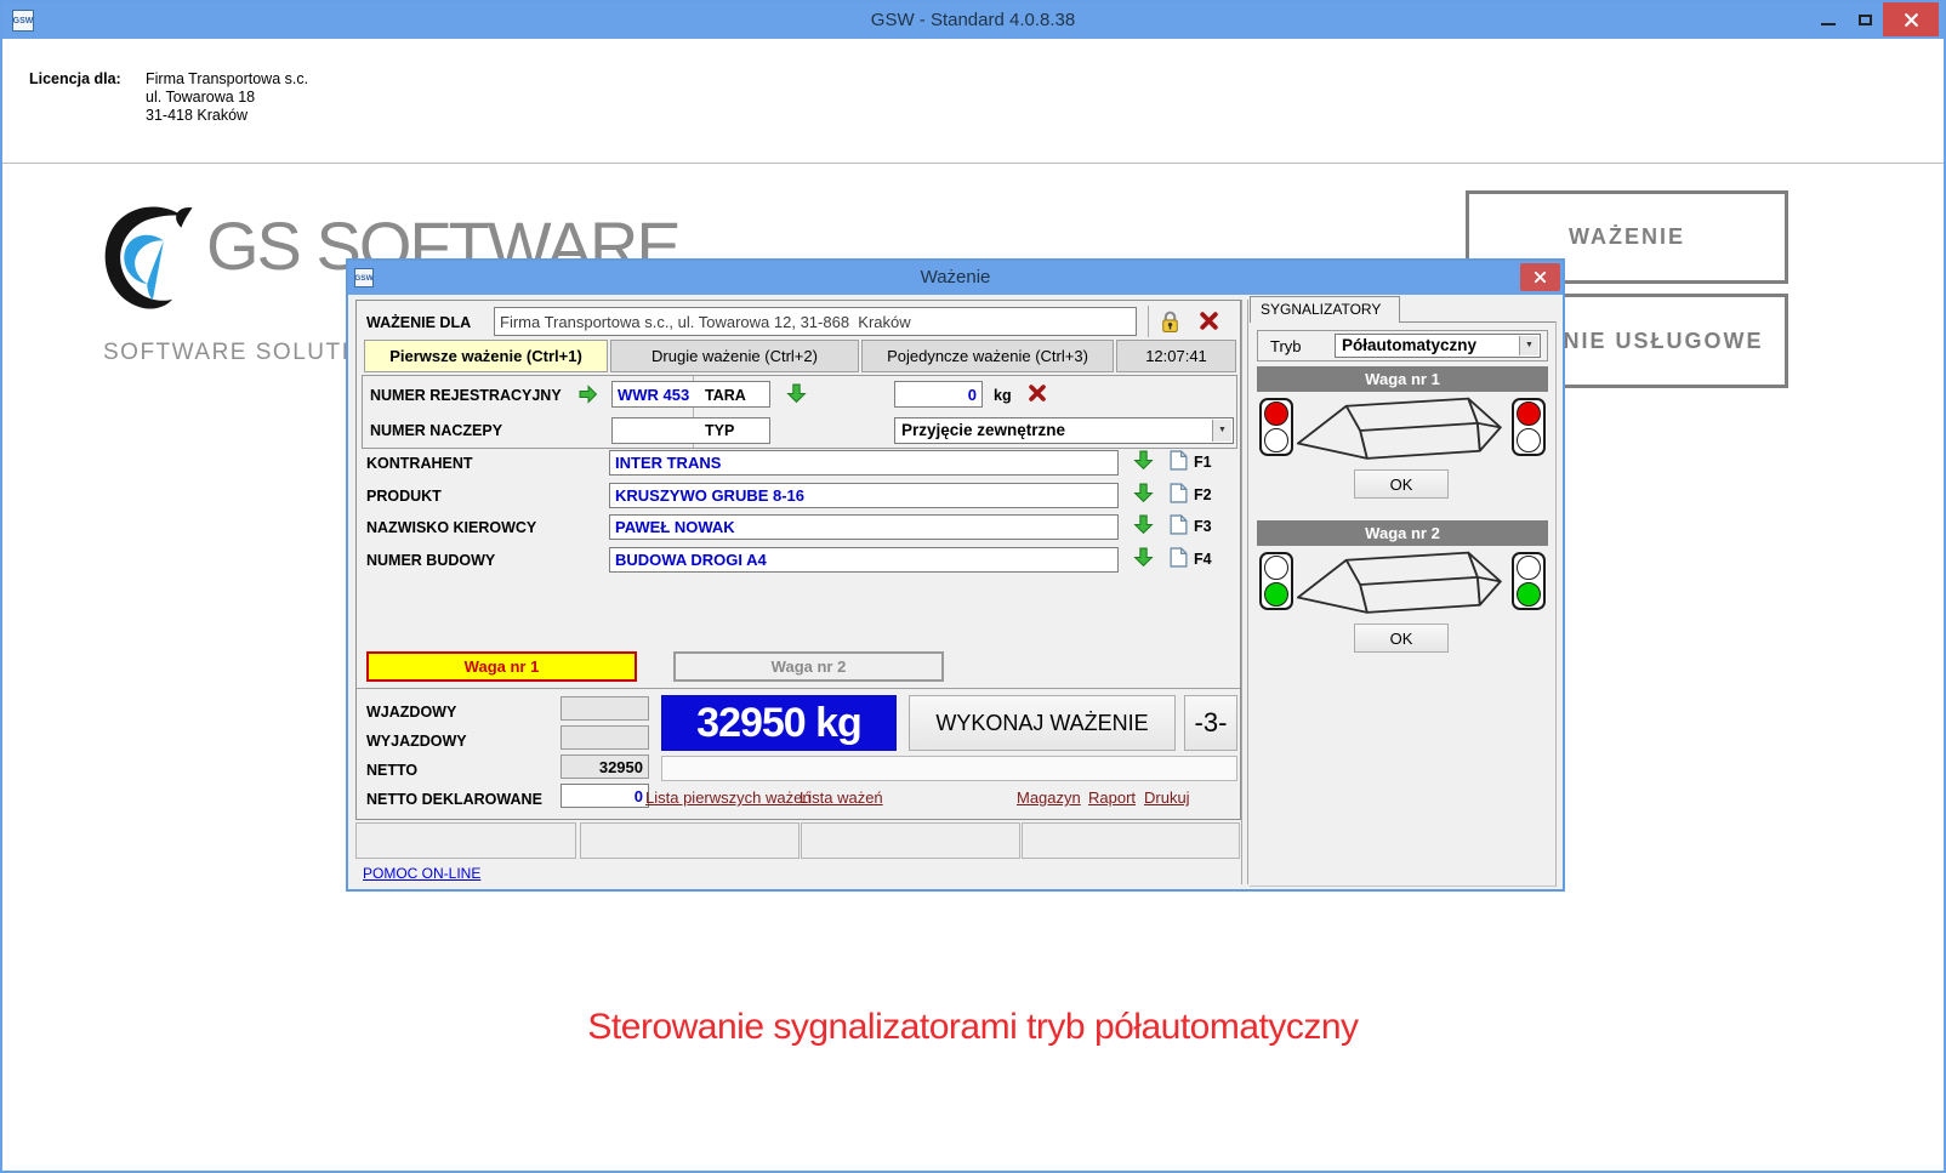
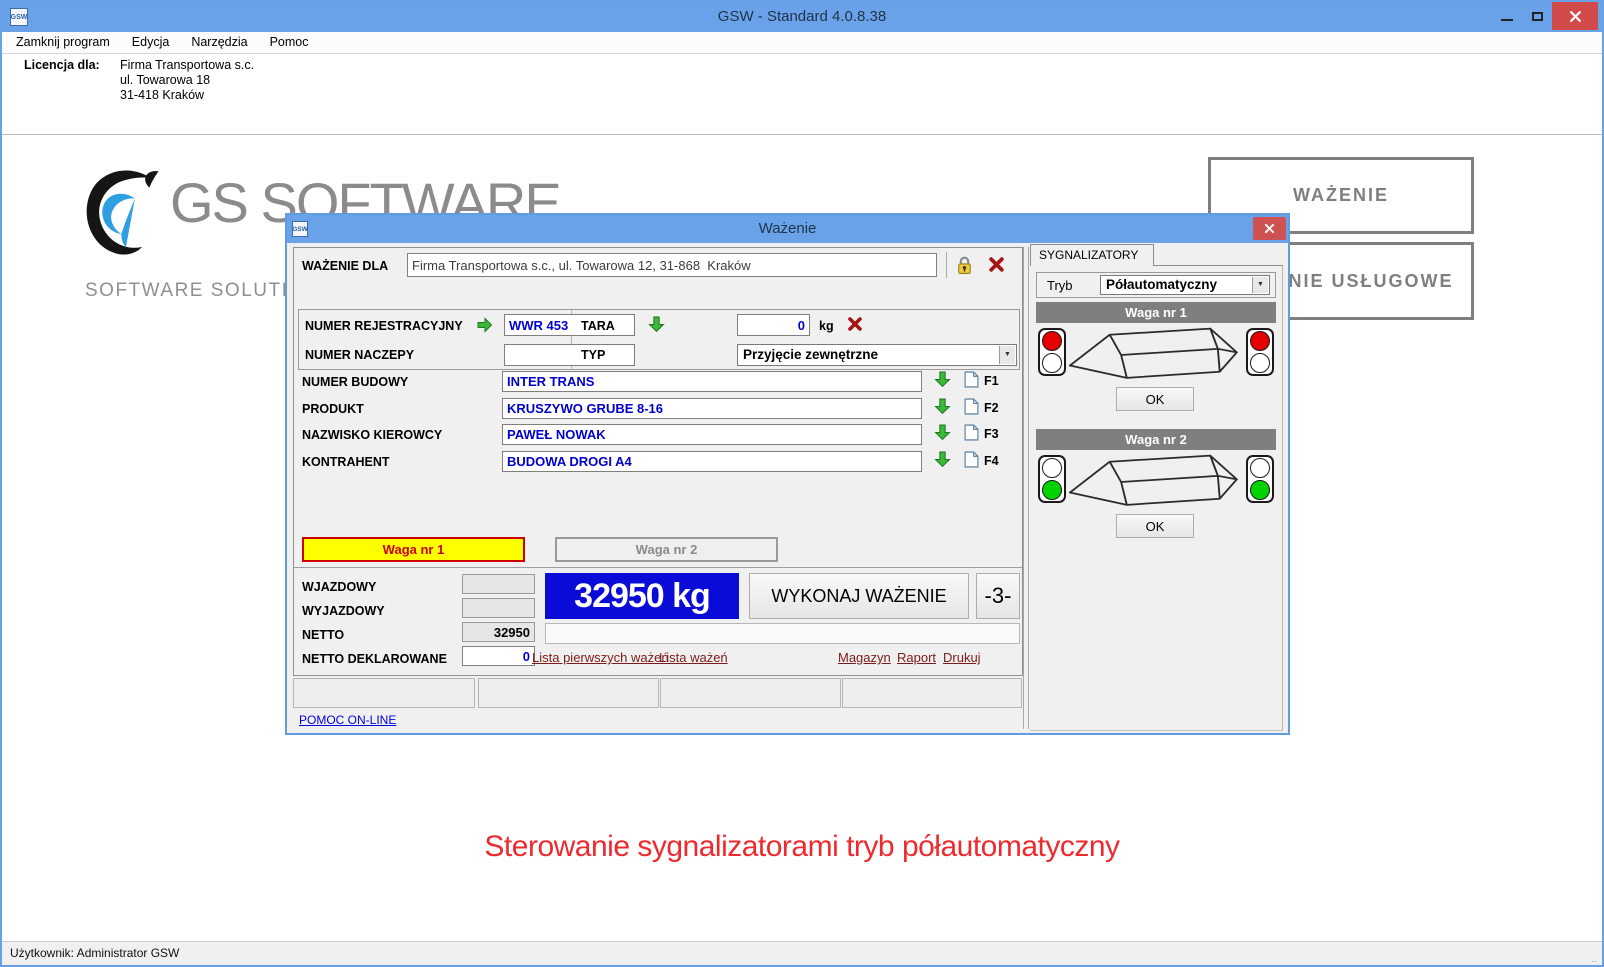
  GSW - Standard 4.0.8.38
+ Zamknij program
+ Edycja
+ Narzędzia
+ Pomoc
  Licencja dla:
  Firma Transportowa s.c.
  ul. Towarowa 18
  31-418 Kraków
  GS SOFTWARE
  WAŻENIE
  NIE USŁUGOWE
  Sterowanie sygnalizatorami tryb półautomatyczny
  Ważenie
  WAŻENIE DLA
  Firma Transportowa s.c., ul. Towarowa 12, 31-868 Kraków
- Pierwsze ważenie (Ctrl+1)
- Drugie ważenie (Ctrl+2)
- Pojedyncze ważenie (Ctrl+3)
- 12:07:41
  NUMER REJESTRACYJNY
  WWR 453
  NUMER NACZEPY
  TARA
  0
  kg
  TYP
  Przyjęcie zewnętrzne
- KONTRAHENT
+ NUMER BUDOWY
  INTER TRANS
  F1
  PRODUKT
  KRUSZYWO GRUBE 8-16
  F2
  NAZWISKO KIEROWCY
  PAWEŁ NOWAK
  F3
- NUMER BUDOWY
+ KONTRAHENT
  BUDOWA DROGI A4
  F4
  Waga nr 1
  Waga nr 2
  WJAZDOWY
  WYJAZDOWY
  NETTO
  32950
  NETTO DEKLAROWANE
  0
  32950 kg
  WYKONAJ WAŻENIE
  -3-
  Lista pierwszych ważeń
  Lista ważeń
  Magazyn
  Raport
  Drukuj
  POMOC ON-LINE
  SYGNALIZATORY
  Tryb
  Półautomatyczny
  Waga nr 1
  OK
  Waga nr 2
  OK
+ Użytkownik: Administrator GSW
+ .::
